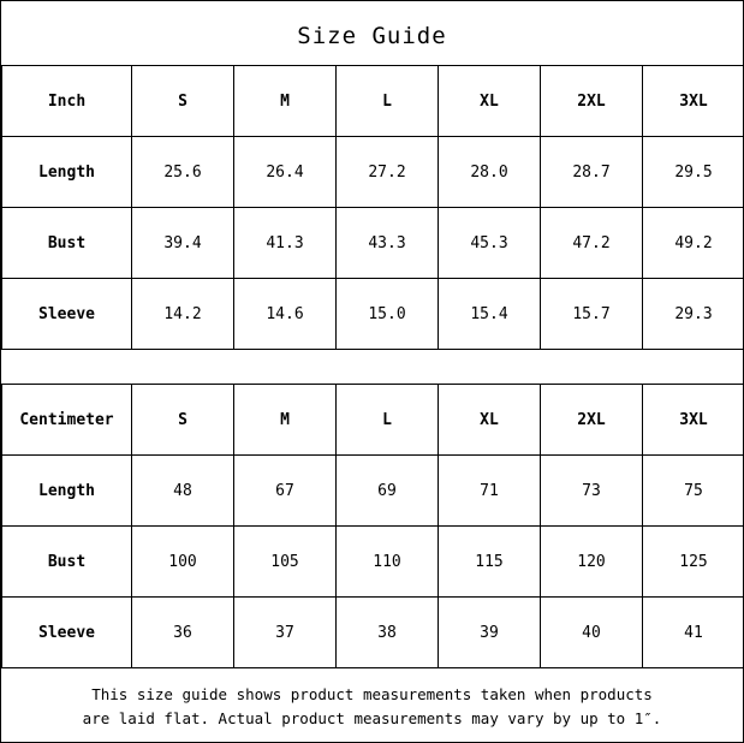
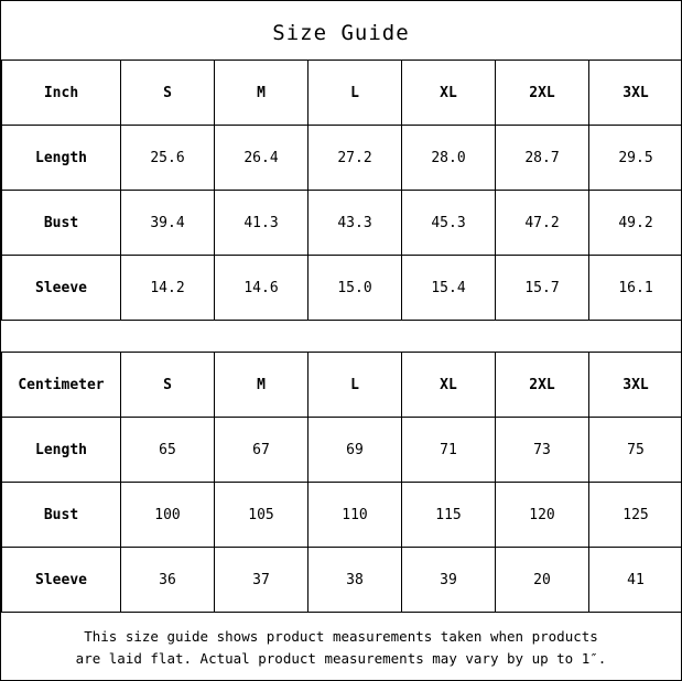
  Size Guide
  Inch	S	M	L	XL	2XL	3XL
  Length	25.6	26.4	27.2	28.0	28.7	29.5
  Bust	39.4	41.3	43.3	45.3	47.2	49.2
- Sleeve	14.2	14.6	15.0	15.4	15.7	29.3
+ Sleeve	14.2	14.6	15.0	15.4	15.7	16.1
  Centimeter	S	M	L	XL	2XL	3XL
- Length	48	67	69	71	73	75
+ Length	65	67	69	71	73	75
  Bust	100	105	110	115	120	125
- Sleeve	36	37	38	39	40	41
+ Sleeve	36	37	38	39	20	41
  This size guide shows product measurements taken when products
  are laid flat. Actual product measurements may vary by up to 1″.
